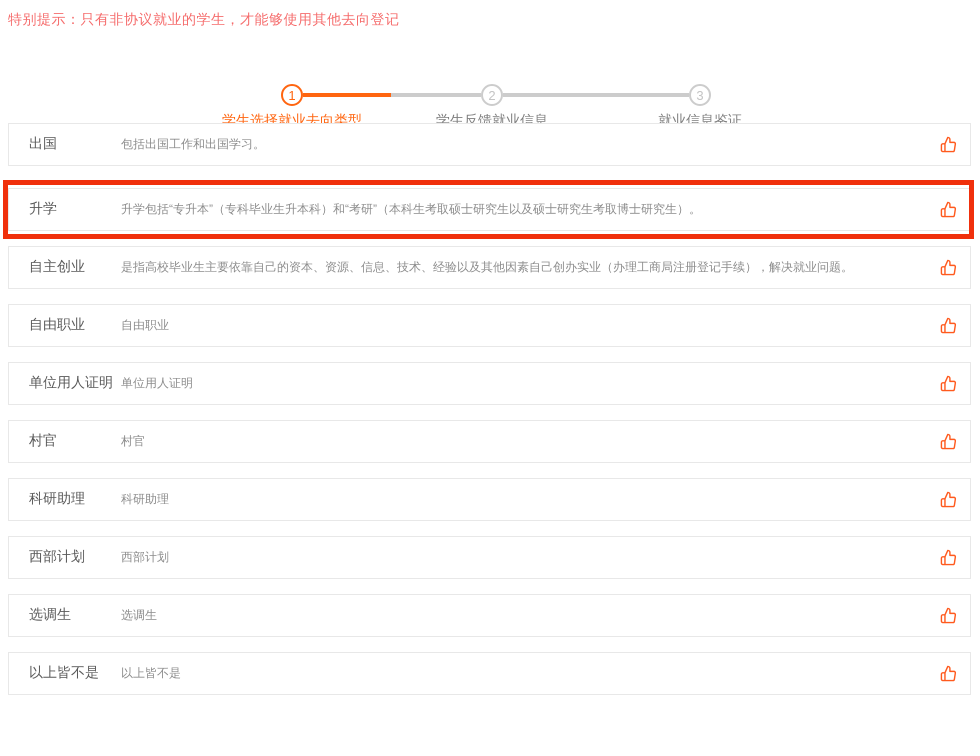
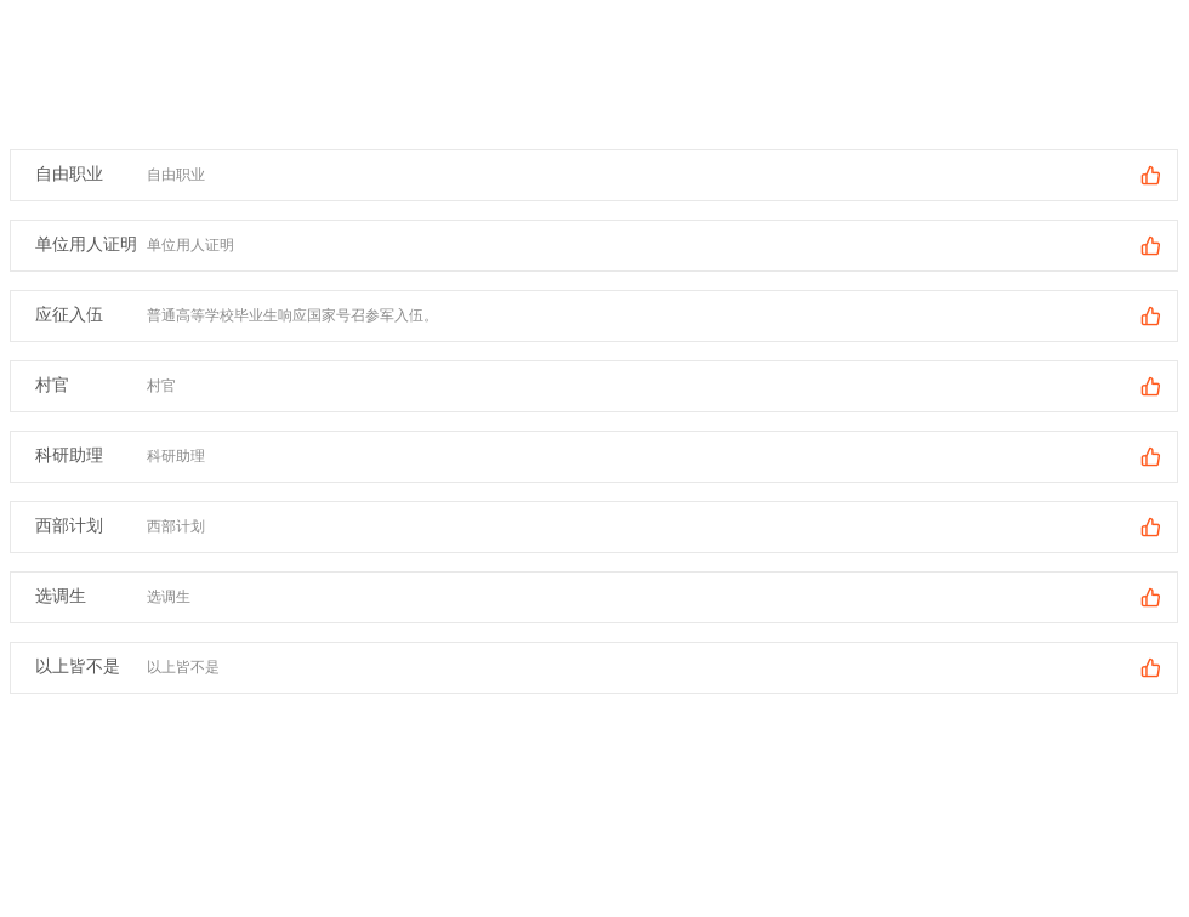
- 特别提示：只有非协议就业的学生，才能够使用其他去向登记
- 1
- 2
- 3
- 学生选择就业去向类型
- 学生反馈就业信息
- 就业信息鉴证
- 出国
- 包括出国工作和出国学习。
- 升学
- 升学包括“专升本”（专科毕业生升本科）和“考研”（本科生考取硕士研究生以及硕士研究生考取博士研究生）。
- 自主创业
- 是指高校毕业生主要依靠自己的资本、资源、信息、技术、经验以及其他因素自己创办实业（办理工商局注册登记手续），解决就业问题。
  自由职业
  自由职业
  单位用人证明
  单位用人证明
+ 应征入伍
+ 普通高等学校毕业生响应国家号召参军入伍。
  村官
  村官
  科研助理
  科研助理
  西部计划
  西部计划
  选调生
  选调生
  以上皆不是
  以上皆不是
